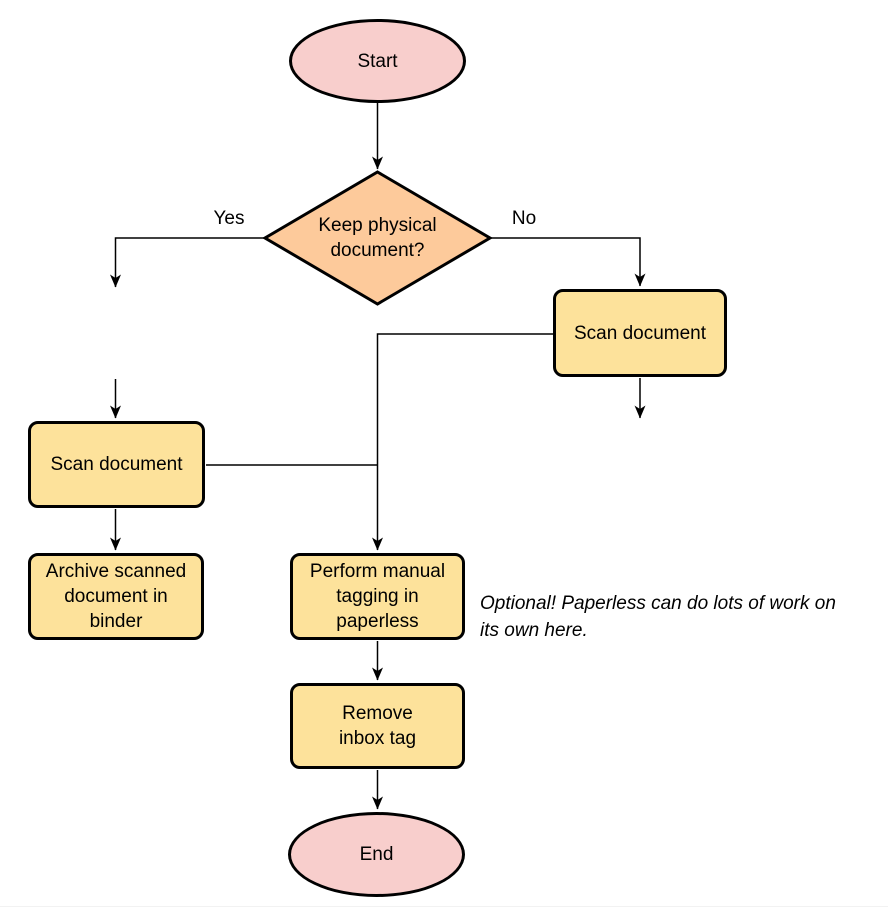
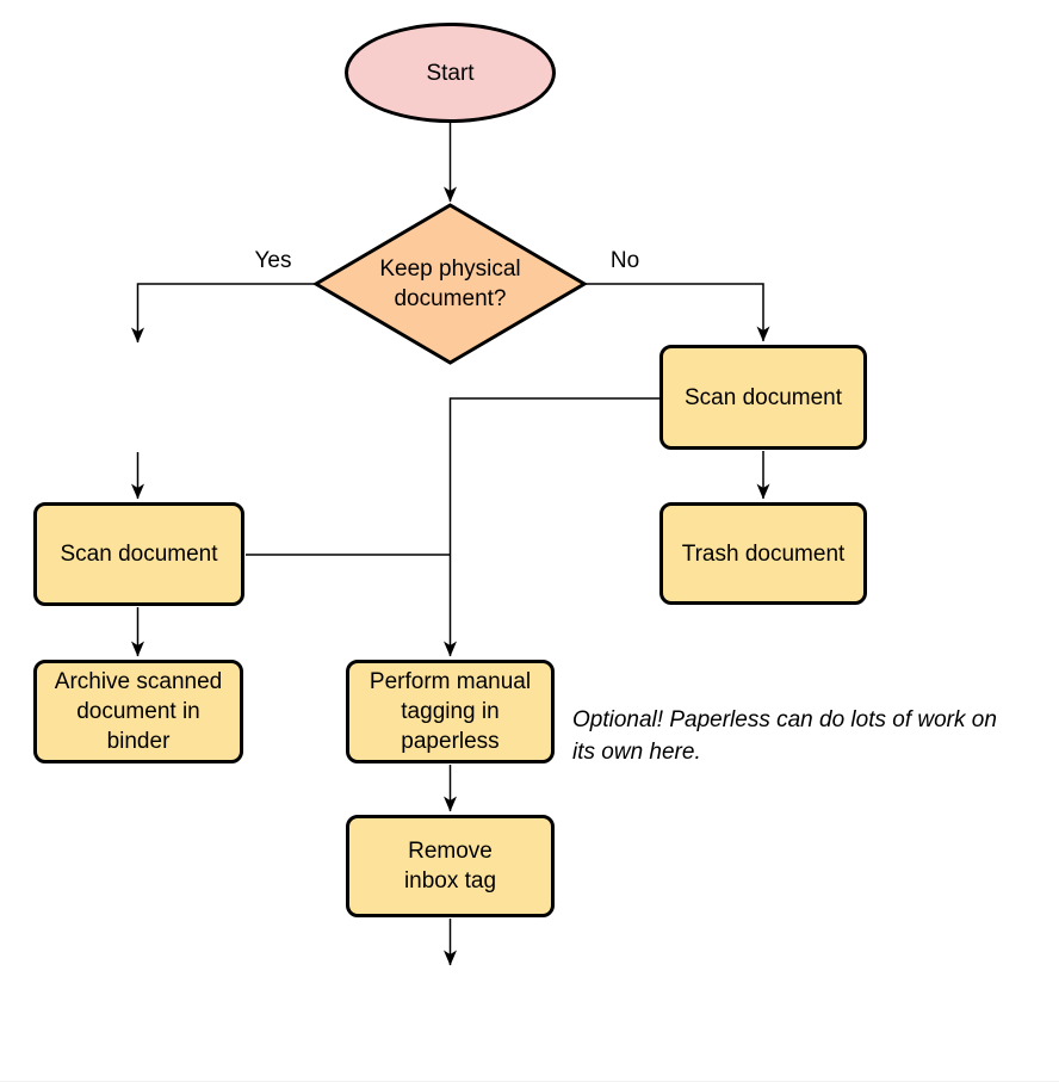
  Start
  Keep physical
  document?
  Yes
  No
  Scan document
  Archive scanned
  document in
  binder
  Scan document
+ Trash document
  Perform manual
  tagging in
  paperless
  Remove
  inbox tag
- End
  Optional! Paperless can do lots of work on
  its own here.
